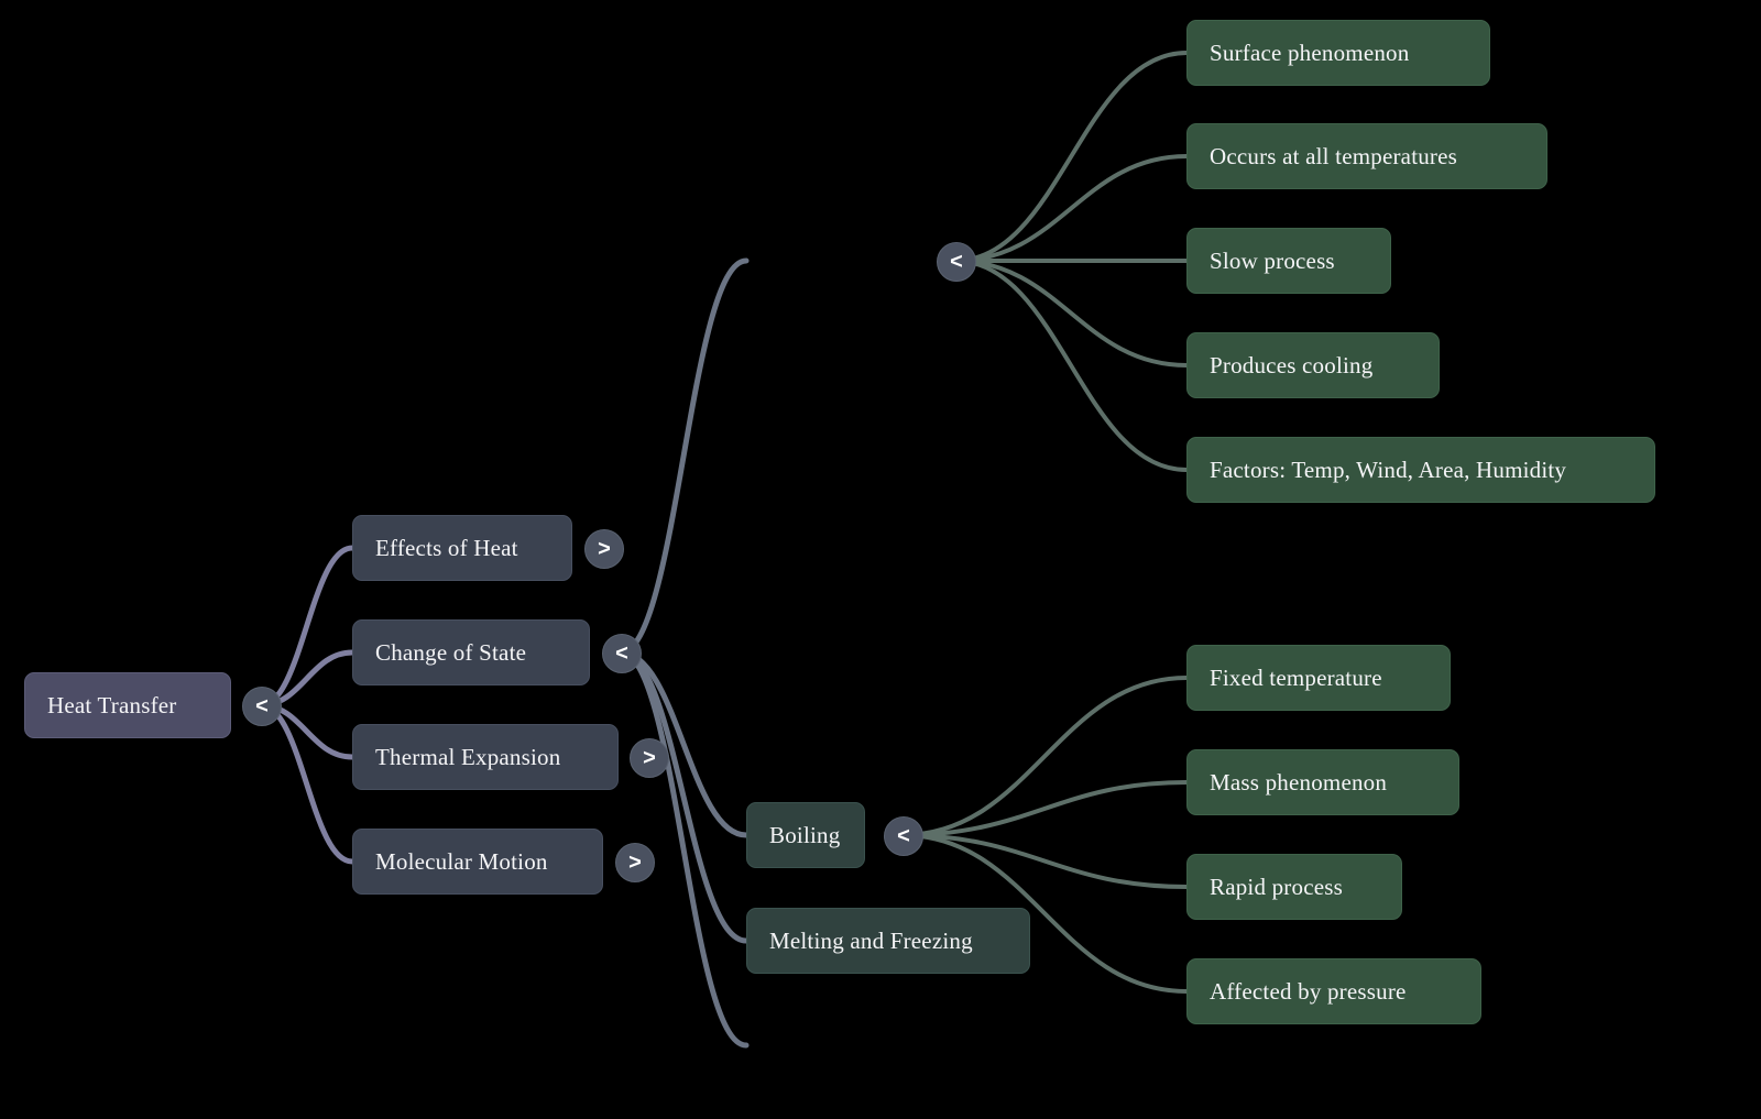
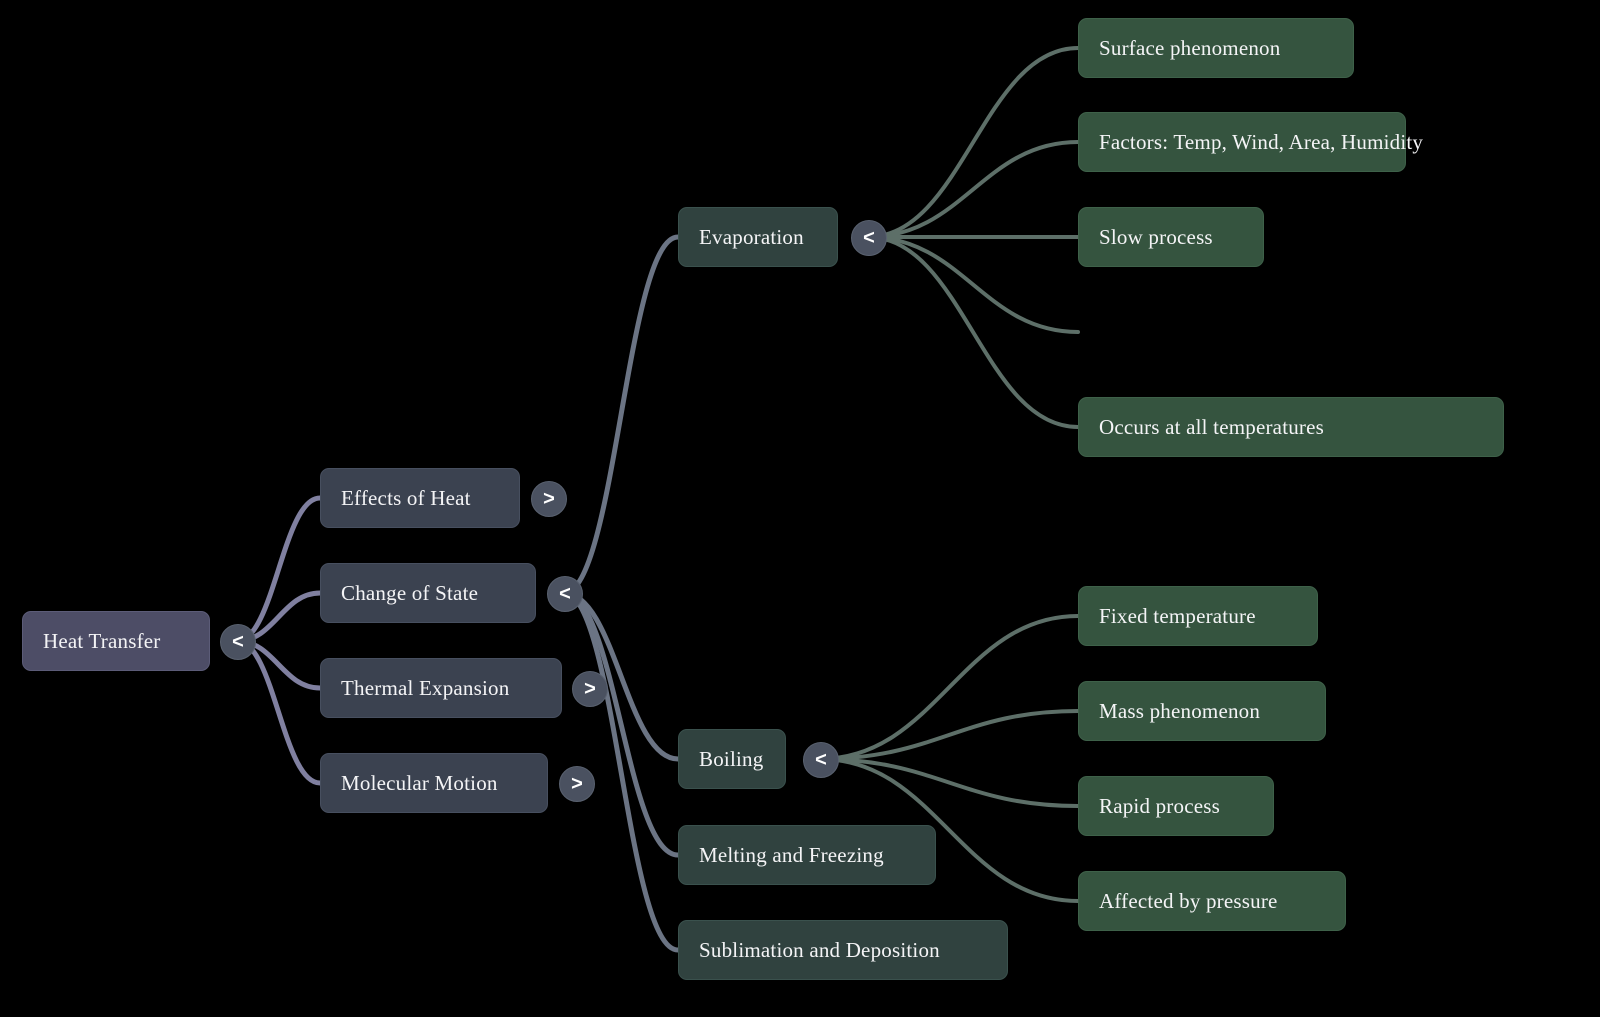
  Heat Transfer
  <
  Effects of Heat
  >
  Change of State
  <
  Thermal Expansion
  >
  Molecular Motion
  >
+ Evaporation
  <
  Boiling
  <
  Melting and Freezing
+ Sublimation and Deposition
  Surface phenomenon
- Occurs at all temperatures
+ Factors: Temp, Wind, Area, Humidity
  Slow process
- Produces cooling
- Factors: Temp, Wind, Area, Humidity
+ Occurs at all temperatures
  Fixed temperature
  Mass phenomenon
  Rapid process
  Affected by pressure
